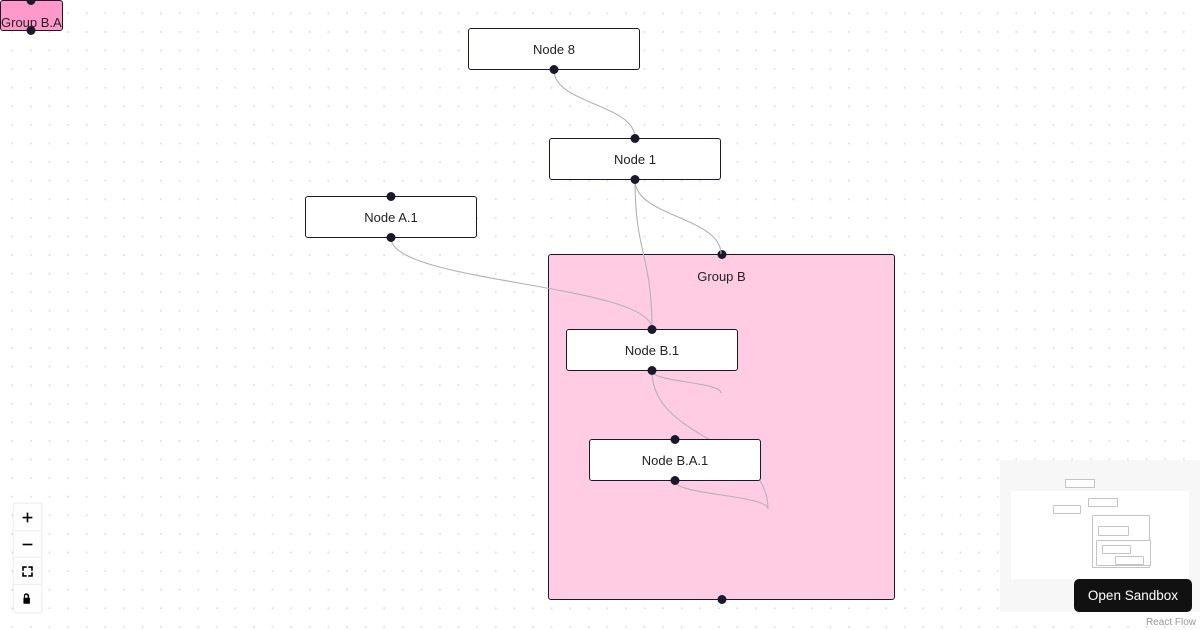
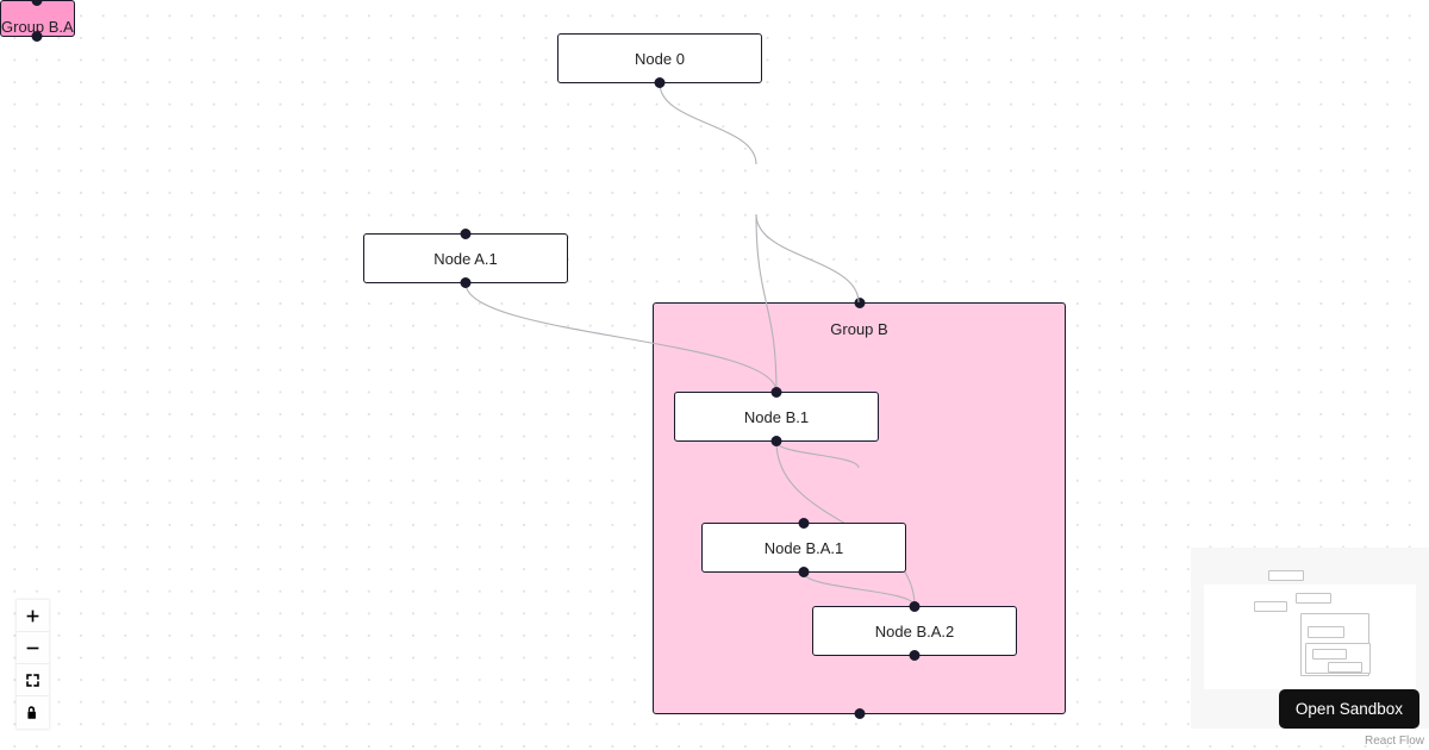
  Group B
  Group B.A
- Node 8
+ Node 0
- Node 1
  Node A.1
  Node B.1
  Node B.A.1
+ Node B.A.2
  Open Sandbox
  React Flow
